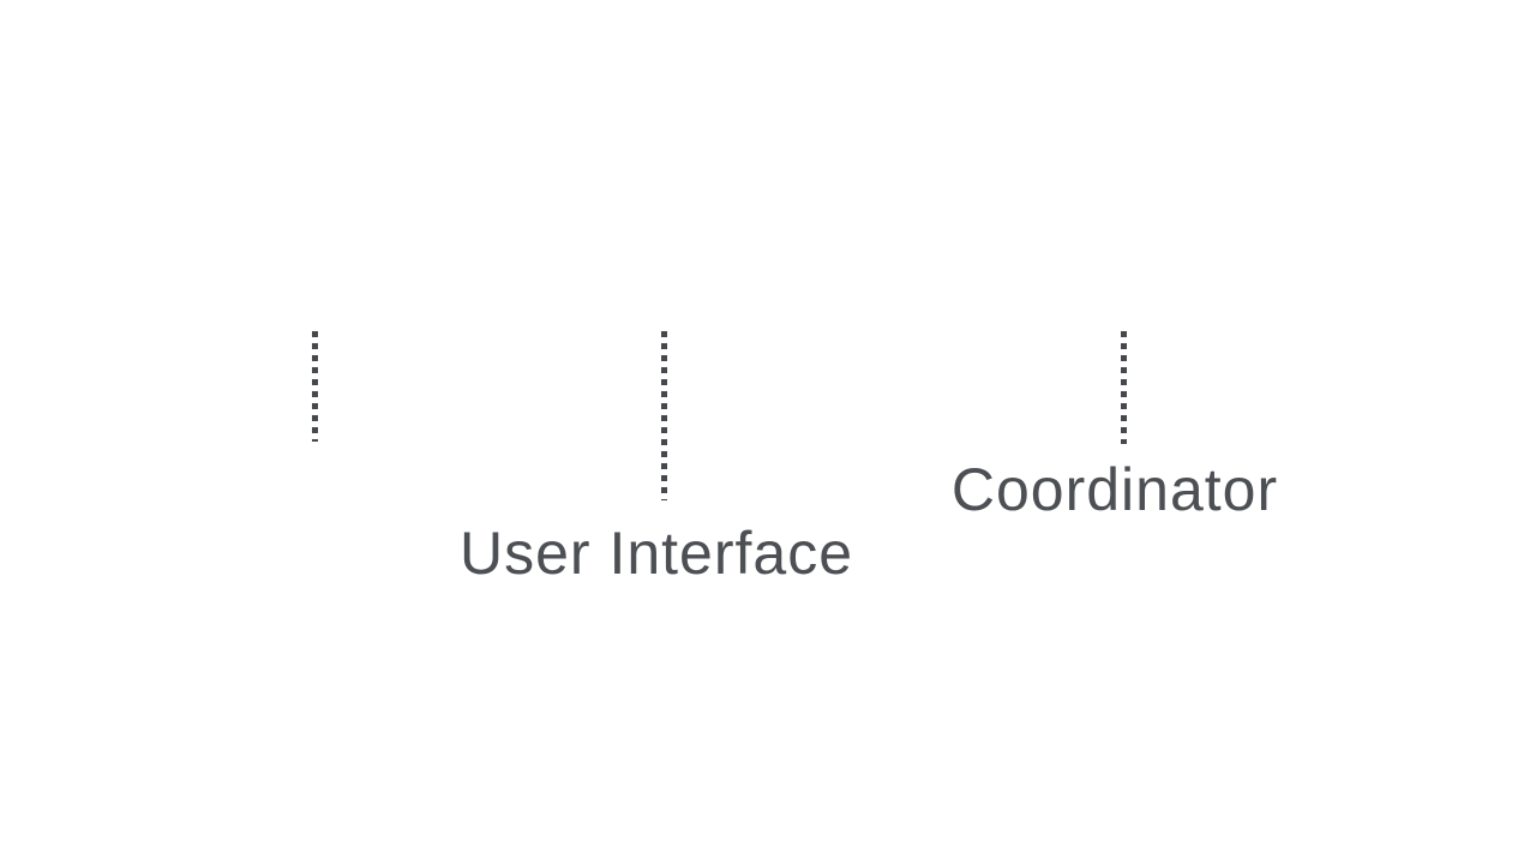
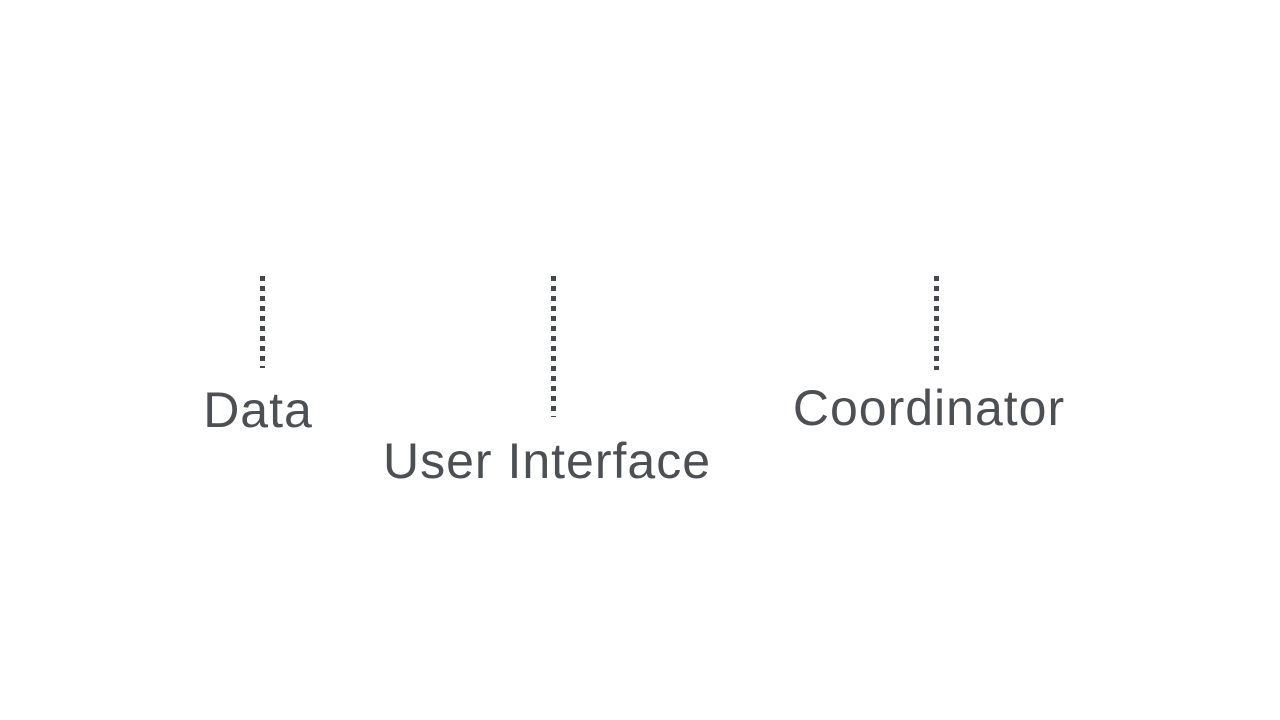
+ Data
  User Interface
  Coordinator
